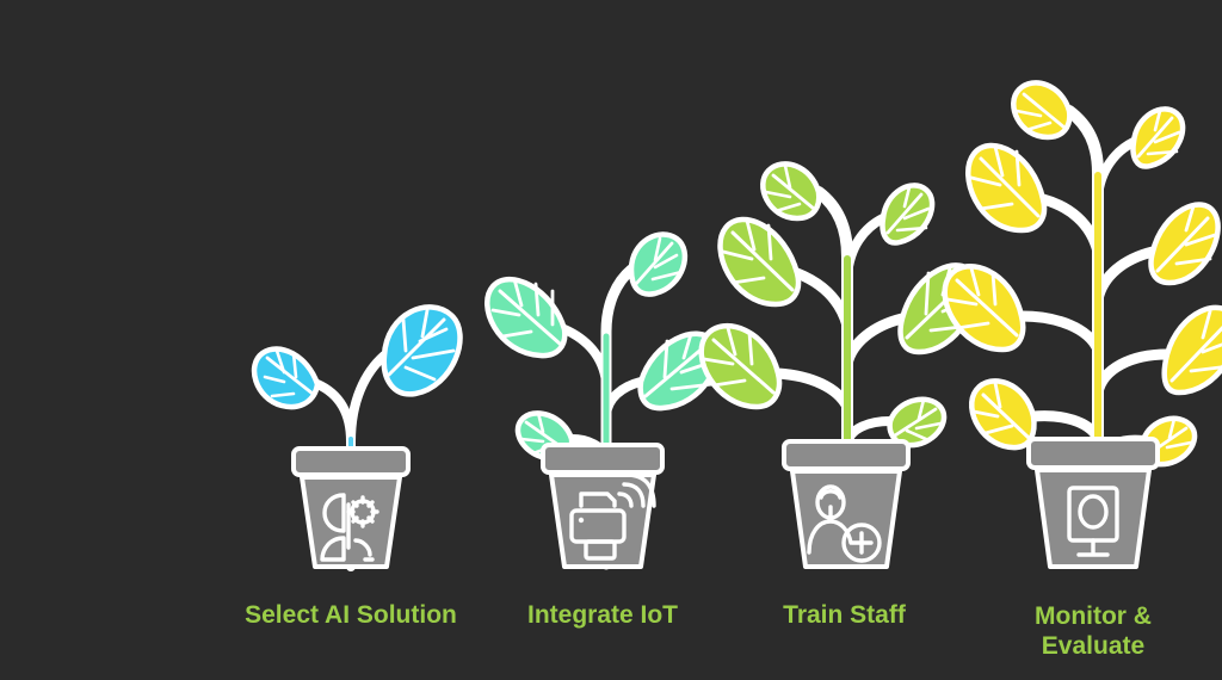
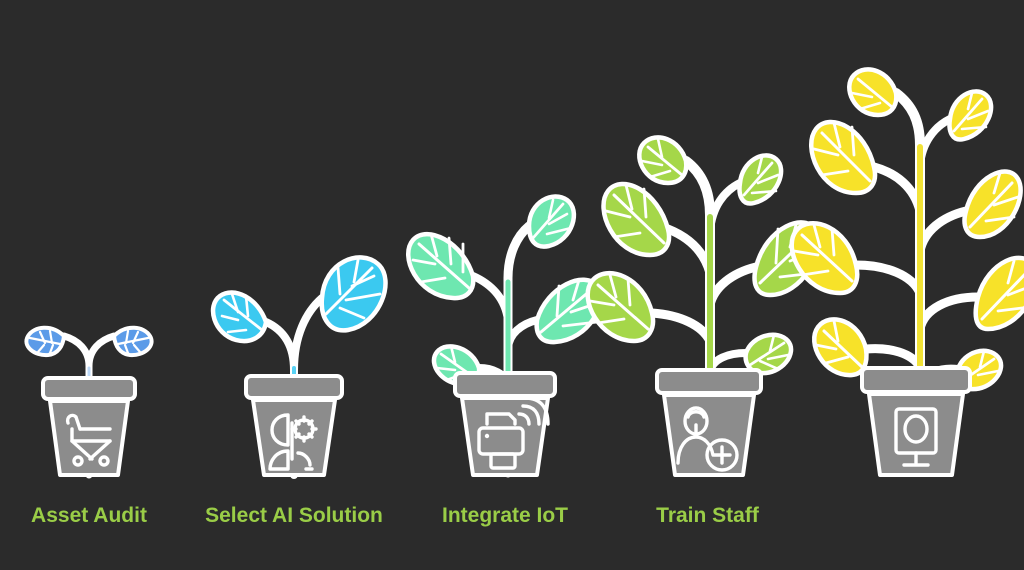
+ Asset Audit
  Select AI Solution
  Integrate IoT
  Train Staff
- Monitor &
- Evaluate
